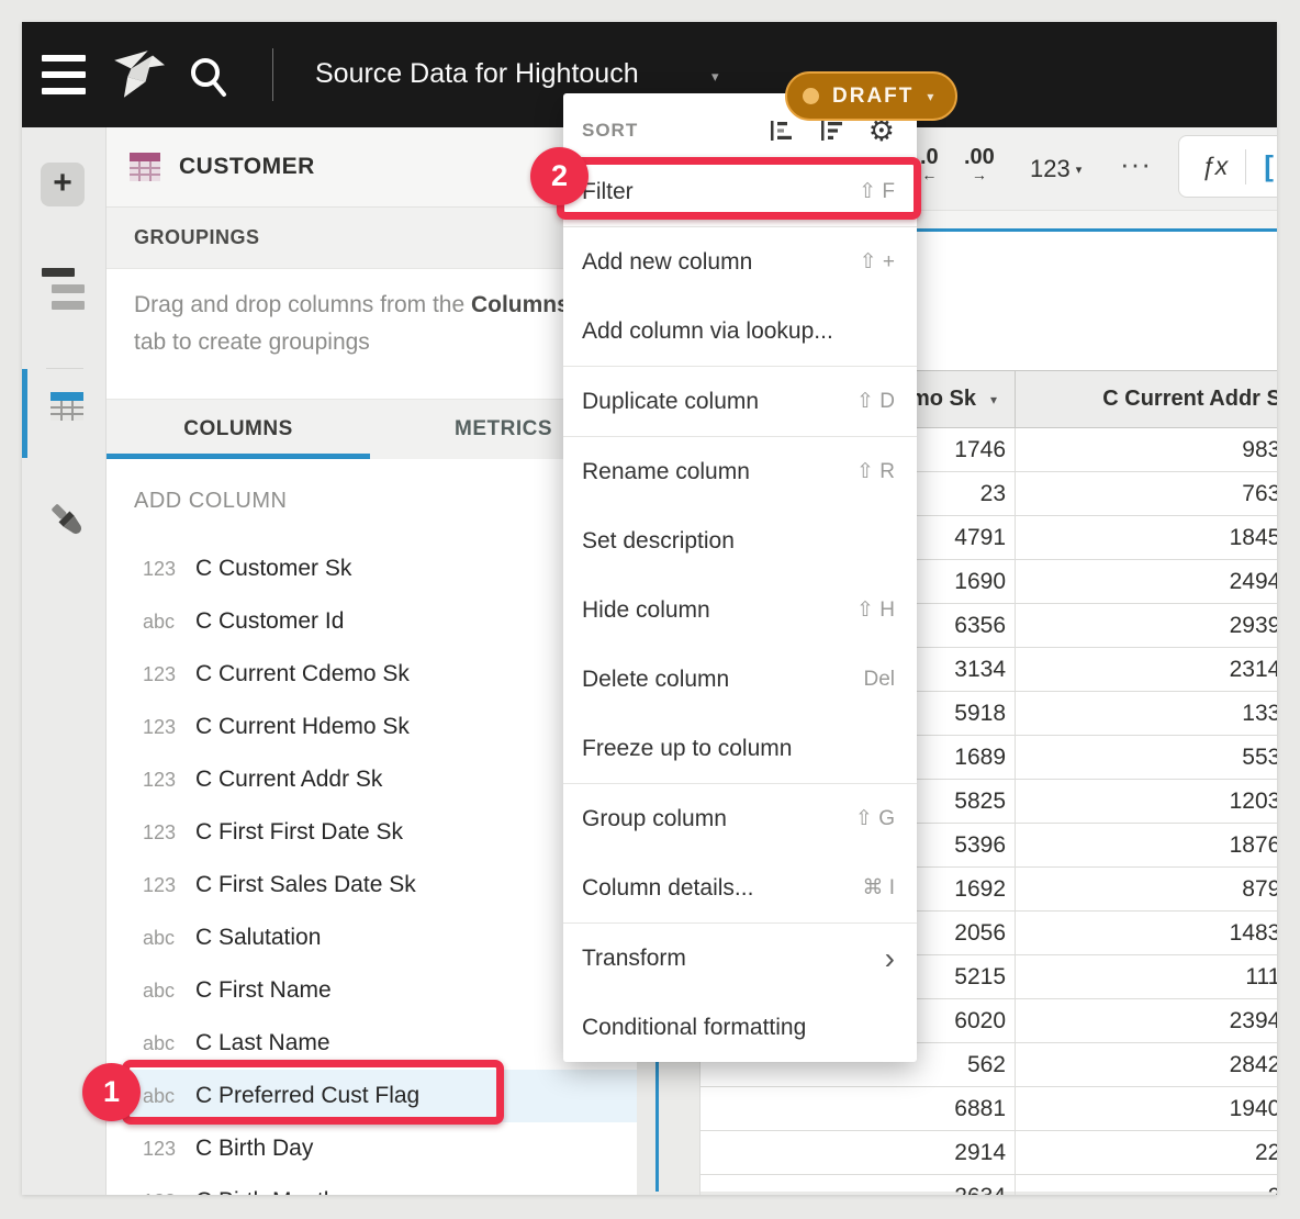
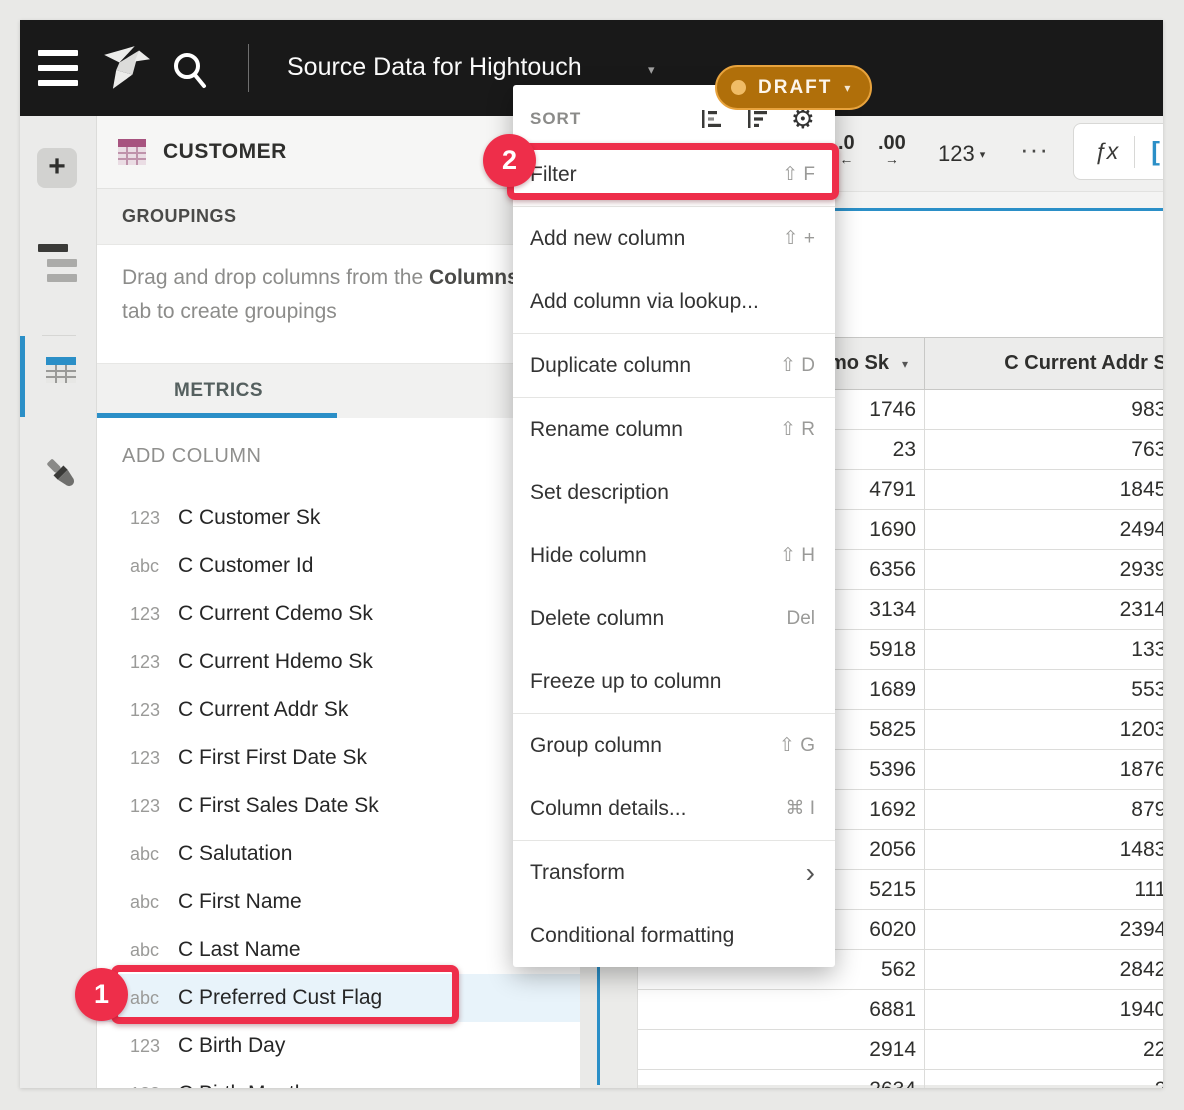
  .0
  ←
  .00
  →
  123
  ▾
  ···
  ƒx
  [
  ▾
  C Current Addr S
  1746
  983
  23
  763
  4791
  1845
  1690
  2494
  6356
  2939
  3134
  2314
  5918
  133
  1689
  553
  5825
  1203
  5396
  1876
  1692
  879
  2056
  1483
  5215
  111
  6020
  2394
  562
  2842
  6881
  1940
  2914
  +
  CUSTOMER
  GROUPINGS
  Drag and drop columns from the Column
  tab to create groupings
- COLUMNS
  METRICS
  ADD COLUMN
  123
  C Customer Sk
  abc
  C Customer Id
  123
  C Current Cdemo Sk
  123
  C Current Hdemo Sk
  123
  C Current Addr Sk
  123
  C First First Date Sk
  123
  C First Sales Date Sk
  abc
  C Salutation
  abc
  C First Name
  abc
  C Last Name
  abc
  C Preferred Cust Flag
  123
  C Birth Day
  Source Data for Hightouch
  ▾
  DRAFT
  ▾
  SORT
  ⚙
  Filter
  ⇧ F
  Add new column
  ⇧ +
  Add column via lookup...
  Duplicate column
  ⇧ D
  Rename column
  ⇧ R
  Set description
  Hide column
  ⇧ H
  Delete column
  Del
  Freeze up to column
  Group column
  ⇧ G
  Column details...
  ⌘ I
  Transform
  ›
  Conditional formatting
  2
  1
